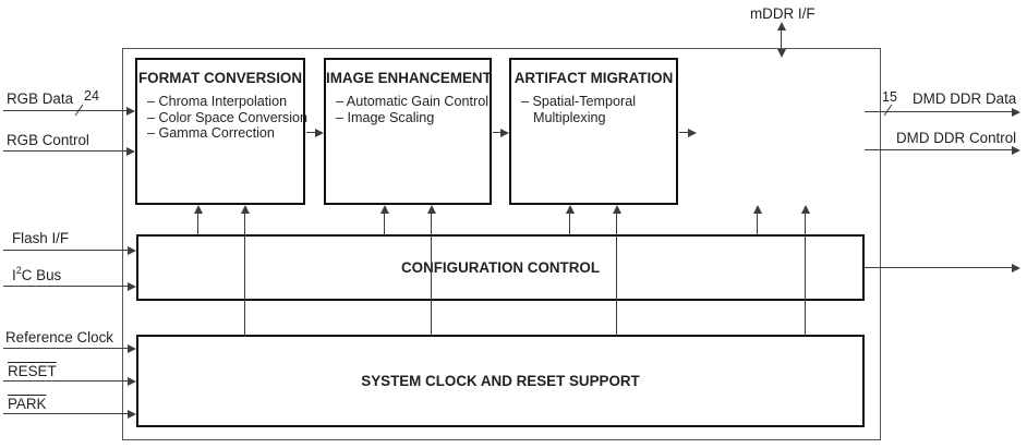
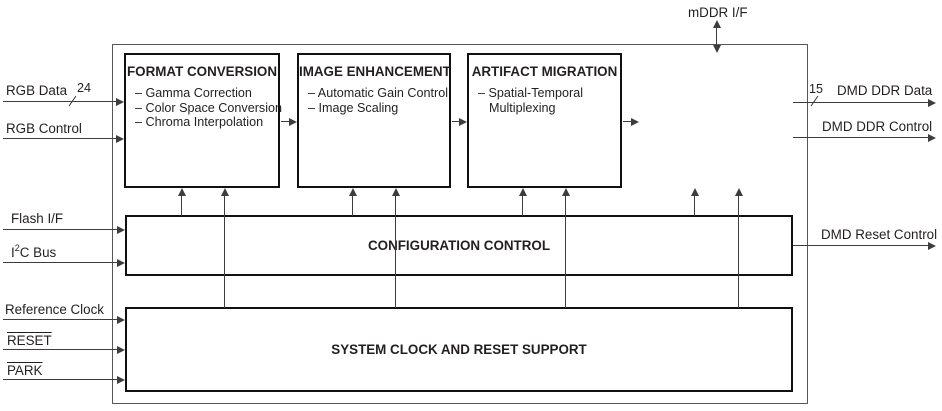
  mDDR I/F
  FORMAT CONVERSION
- – Chroma Interpolation
+ – Gamma Correction
  – Color Space Conversion
- – Gamma Correction
+ – Chroma Interpolation
  IMAGE ENHANCEMENT
  – Automatic Gain Control
  – Image Scaling
  ARTIFACT MIGRATION
  – Spatial-Temporal
  Multiplexing
  CONFIGURATION CONTROL
  SYSTEM CLOCK AND RESET SUPPORT
  RGB Data
  24
  RGB Control
  Flash I/F
  I2C Bus
  Reference Clock
  RESET
  PARK
  15
  DMD DDR Data
  DMD DDR Control
+ DMD Reset Control
